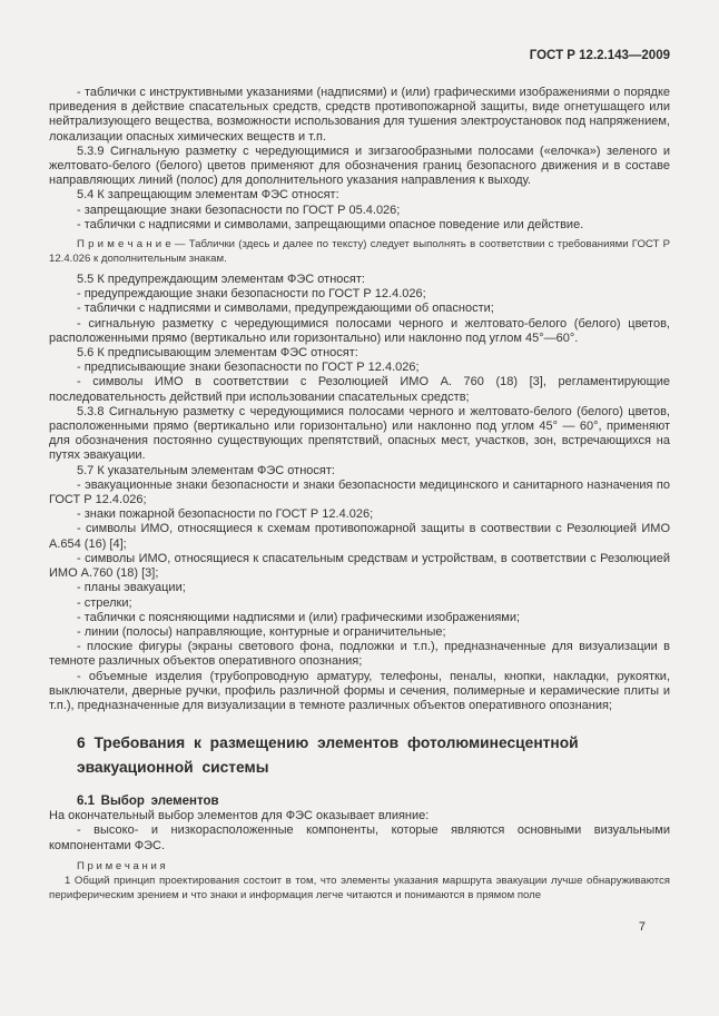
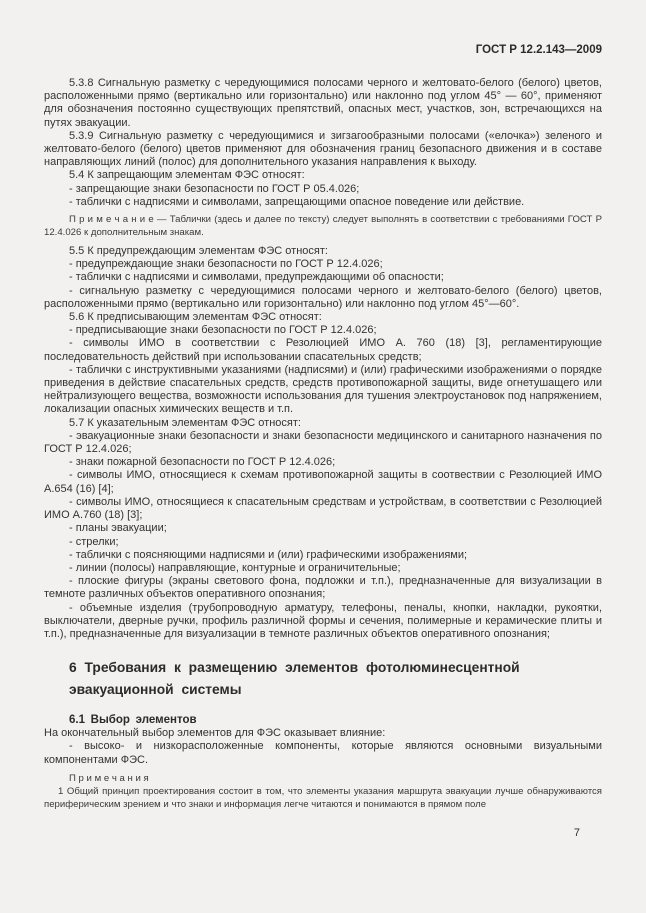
  ГОСТ Р 12.2.143—2009
- - таблички с инструктивными указаниями (надписями) и (или) графическими изображениями о порядке приведения в действие спасательных средств, средств противопожарной защиты, виде огнетушащего или нейтрализующего вещества, возможности использования для тушения электроустановок под напряжением, локализации опасных химических веществ и т.п.
+ 5.3.8 Сигнальную разметку с чередующимися полосами черного и желтовато-белого (белого) цветов, расположенными прямо (вертикально или горизонтально) или наклонно под углом 45° — 60°, применяют для обозначения постоянно существующих препятствий, опасных мест, участков, зон, встречающихся на путях эвакуации.
  5.3.9 Сигнальную разметку с чередующимися и зигзагообразными полосами («елочка») зеленого и желтовато-белого (белого) цветов применяют для обозначения границ безопасного движения и в составе направляющих линий (полос) для дополнительного указания направления к выходу.
  5.4 К запрещающим элементам ФЭС относят:
  - запрещающие знаки безопасности по ГОСТ Р 05.4.026;
  - таблички с надписями и символами, запрещающими опасное поведение или действие.
  П р и м е ч а н и е — Таблички (здесь и далее по тексту) следует выполнять в соответствии с требованиями ГОСТ Р 12.4.026 к дополнительным знакам.
  5.5 К предупреждающим элементам ФЭС относят:
  - предупреждающие знаки безопасности по ГОСТ Р 12.4.026;
  - таблички с надписями и символами, предупреждающими об опасности;
  - сигнальную разметку с чередующимися полосами черного и желтовато-белого (белого) цветов, расположенными прямо (вертикально или горизонтально) или наклонно под углом 45°—60°.
  5.6 К предписывающим элементам ФЭС относят:
  - предписывающие знаки безопасности по ГОСТ Р 12.4.026;
  - символы ИМО в соответствии с Резолюцией ИМО А. 760 (18) [3], регламентирующие последовательность действий при использовании спасательных средств;
- 5.3.8 Сигнальную разметку с чередующимися полосами черного и желтовато-белого (белого) цветов, расположенными прямо (вертикально или горизонтально) или наклонно под углом 45° — 60°, применяют для обозначения постоянно существующих препятствий, опасных мест, участков, зон, встречающихся на путях эвакуации.
+ - таблички с инструктивными указаниями (надписями) и (или) графическими изображениями о порядке приведения в действие спасательных средств, средств противопожарной защиты, виде огнетушащего или нейтрализующего вещества, возможности использования для тушения электроустановок под напряжением, локализации опасных химических веществ и т.п.
  5.7 К указательным элементам ФЭС относят:
  - эвакуационные знаки безопасности и знаки безопасности медицинского и санитарного назначения по ГОСТ Р 12.4.026;
  - знаки пожарной безопасности по ГОСТ Р 12.4.026;
  - символы ИМО, относящиеся к схемам противопожарной защиты в соотвествии с Резолюцией ИМО А.654 (16) [4];
  - символы ИМО, относящиеся к спасательным средствам и устройствам, в соответствии с Резолюцией ИМО А.760 (18) [3];
  - планы эвакуации;
  - стрелки;
  - таблички с поясняющими надписями и (или) графическими изображениями;
  - линии (полосы) направляющие, контурные и ограничительные;
  - плоские фигуры (экраны светового фона, подложки и т.п.), предназначенные для визуализации в темноте различных объектов оперативного опознания;
  - объемные изделия (трубопроводную арматуру, телефоны, пеналы, кнопки, накладки, рукоятки, выключатели, дверные ручки, профиль различной формы и сечения, полимерные и керамические плиты и т.п.), предназначенные для визуализации в темноте различных объектов оперативного опознания;
  6 Требования к размещению элементов фотолюминесцентной эвакуационной системы
  6.1 Выбор элементов
  На окончательный выбор элементов для ФЭС оказывает влияние:
  - высоко- и низкорасположенные компоненты, которые являются основными визуальными компонентами ФЭС.
  П р и м е ч а н и я
  1 Общий принцип проектирования состоит в том, что элементы указания маршрута эвакуации лучше обнаруживаются периферическим зрением и что знаки и информация легче читаются и понимаются в прямом поле
  7
